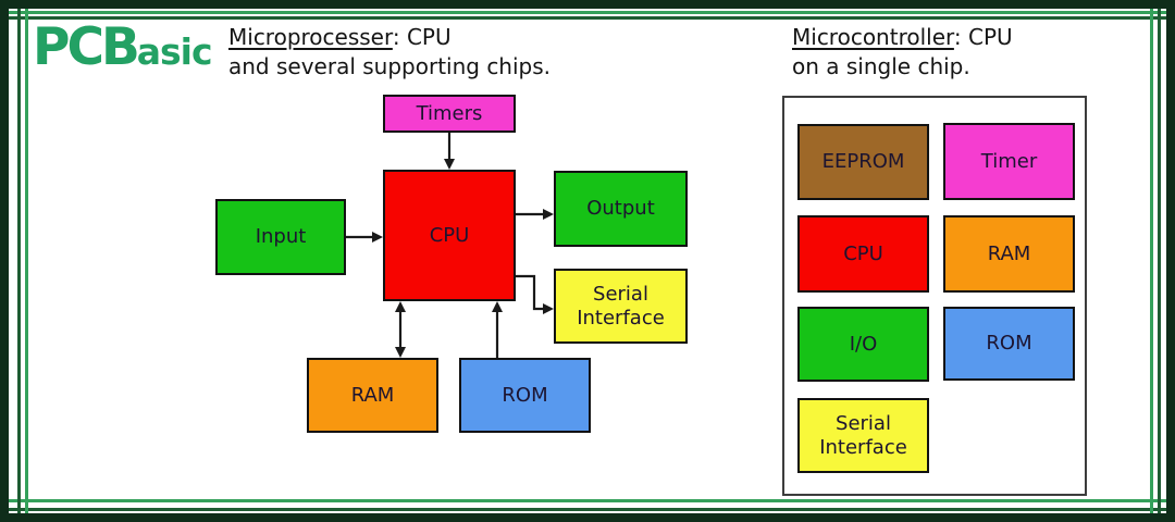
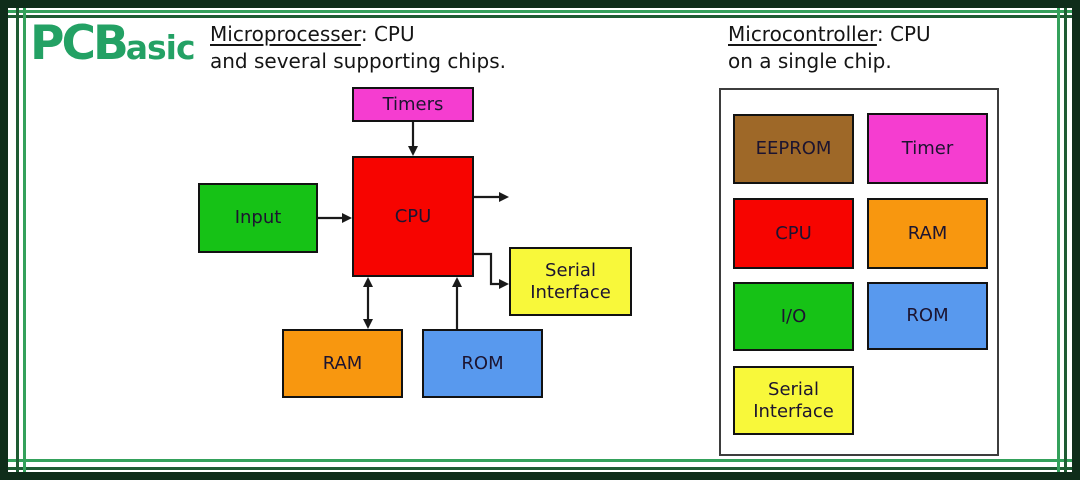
  PCBasic
  Microprocesser: CPU
  and several supporting chips.
  Microcontroller: CPU
  on a single chip.
  Timers
  CPU
  Input
- Output
  Serial Interface
  RAM
  ROM
  EEPROM
  Timer
  CPU
  RAM
  I/O
  ROM
  Serial Interface
